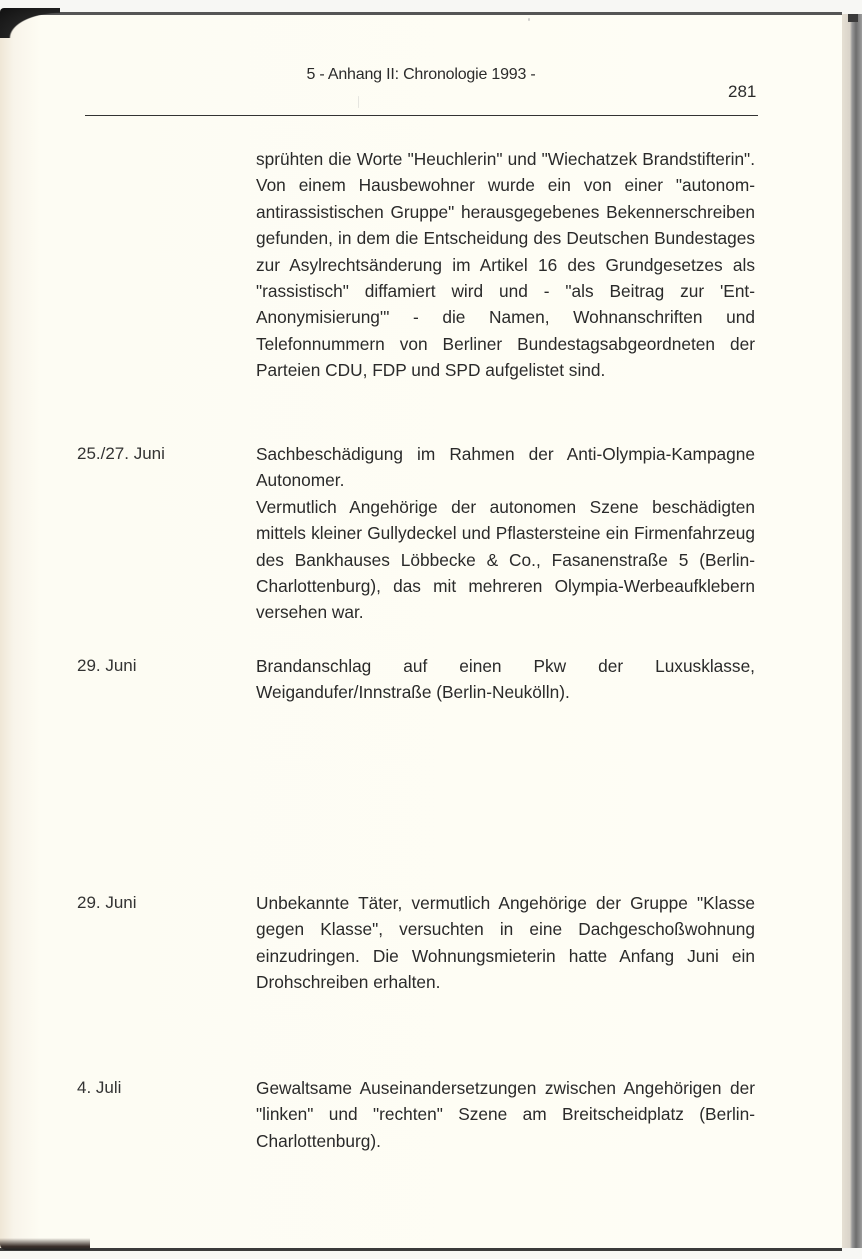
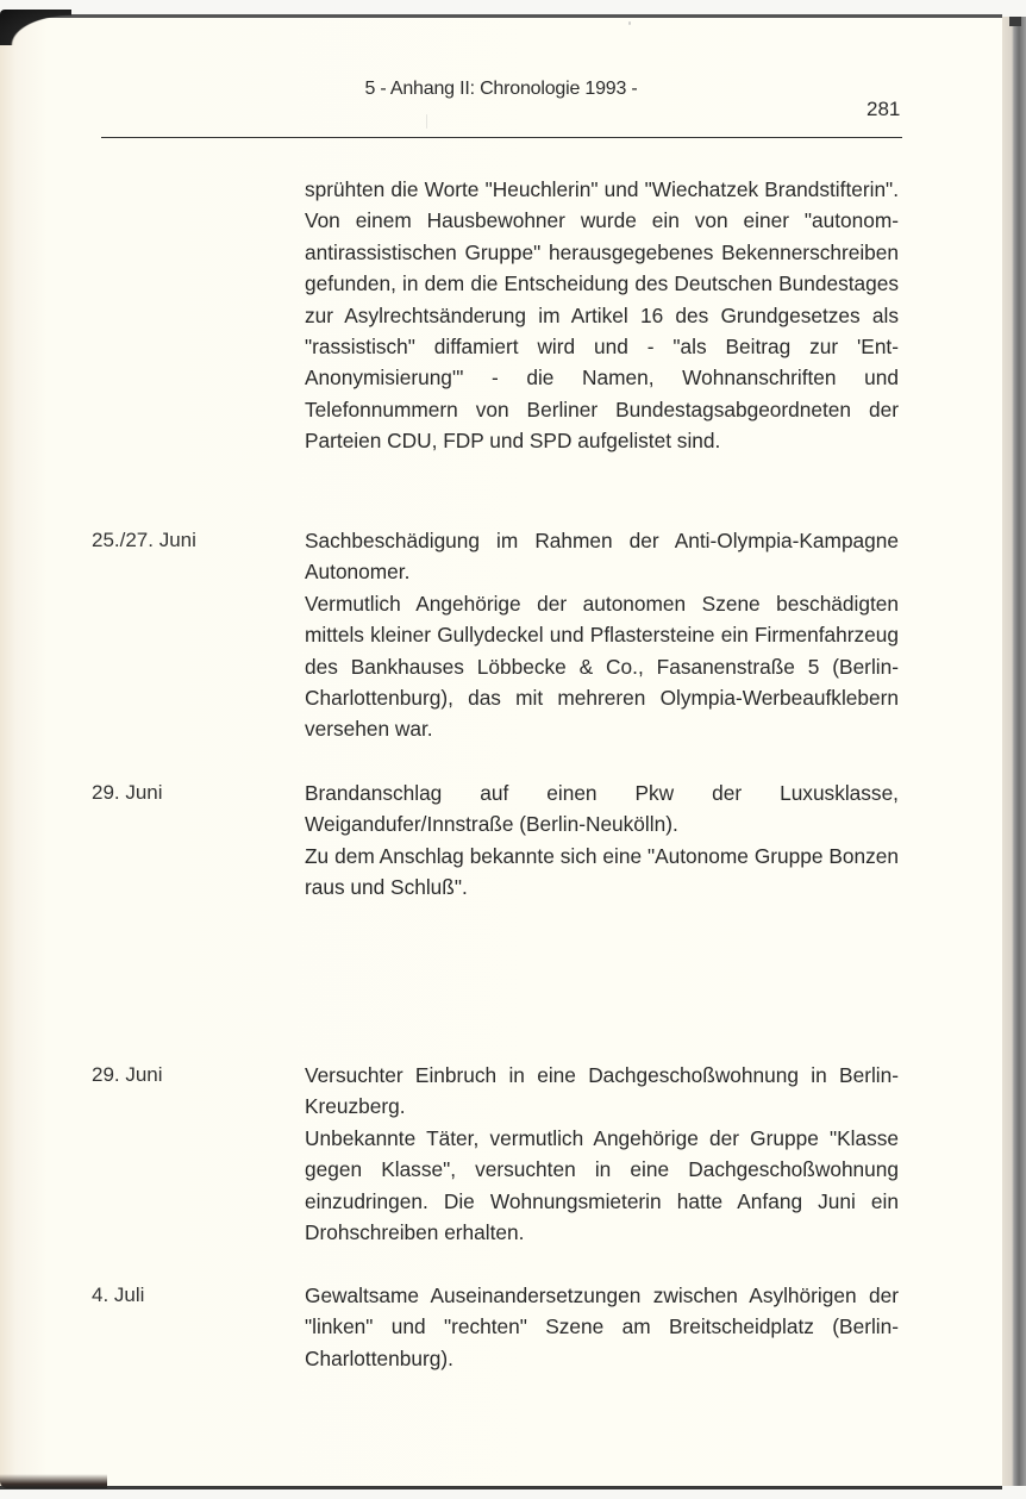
  5 - Anhang II: Chronologie 1993 -
  281
  sprühten die Worte "Heuchlerin" und "Wiechatzek Brandstifterin". Von einem Hausbewohner wurde ein von einer "autonom-antirassistischen Gruppe" heraus­gegebenes Bekennerschreiben gefunden, in dem die Entscheidung des Deutschen Bundestages zur Asyl­rechtsänderung im Artikel 16 des Grundgesetzes als "rassistisch" diffamiert wird und - "als Beitrag zur 'Ent­Anonymisierung'" - die Namen, Wohnanschriften und Telefonnummern von Berliner Bundestagsabgeordne­ten der Parteien CDU, FDP und SPD aufgelistet sind.
  25./27. Juni
  Sachbeschädigung im Rahmen der Anti-Olympia-Kampagne Autonomer.
  Vermutlich Angehörige der autonomen Szene beschä­digten mittels kleiner Gullydeckel und Pflastersteine ein Firmenfahrzeug des Bankhauses Löbbecke & Co., Fasanenstraße 5 (Berlin-Charlottenburg), das mit mehreren Olympia-Werbeaufklebern versehen war.
  29. Juni
  Brandanschlag auf einen Pkw der Luxusklasse, Weigandufer/Innstraße (Berlin-Neukölln).
+ Zu dem Anschlag bekannte sich eine "Autonome Gruppe Bonzen raus und Schluß".
  29. Juni
+ Versuchter Einbruch in eine Dachgeschoßwohnung in Berlin-Kreuzberg.
  Unbekannte Täter, vermutlich Angehörige der Gruppe "Klasse gegen Klasse", versuchten in eine Dachge­schoßwohnung einzudringen. Die Wohnungsmieterin hatte Anfang Juni ein Drohschreiben erhalten.
  4. Juli
- Gewaltsame Auseinandersetzungen zwischen Ange­hörigen der "linken" und "rechten" Szene am Breit­scheidplatz (Berlin-Charlottenburg).
+ Gewaltsame Auseinandersetzungen zwischen Asyl­hörigen der "linken" und "rechten" Szene am Breit­scheidplatz (Berlin-Charlottenburg).
